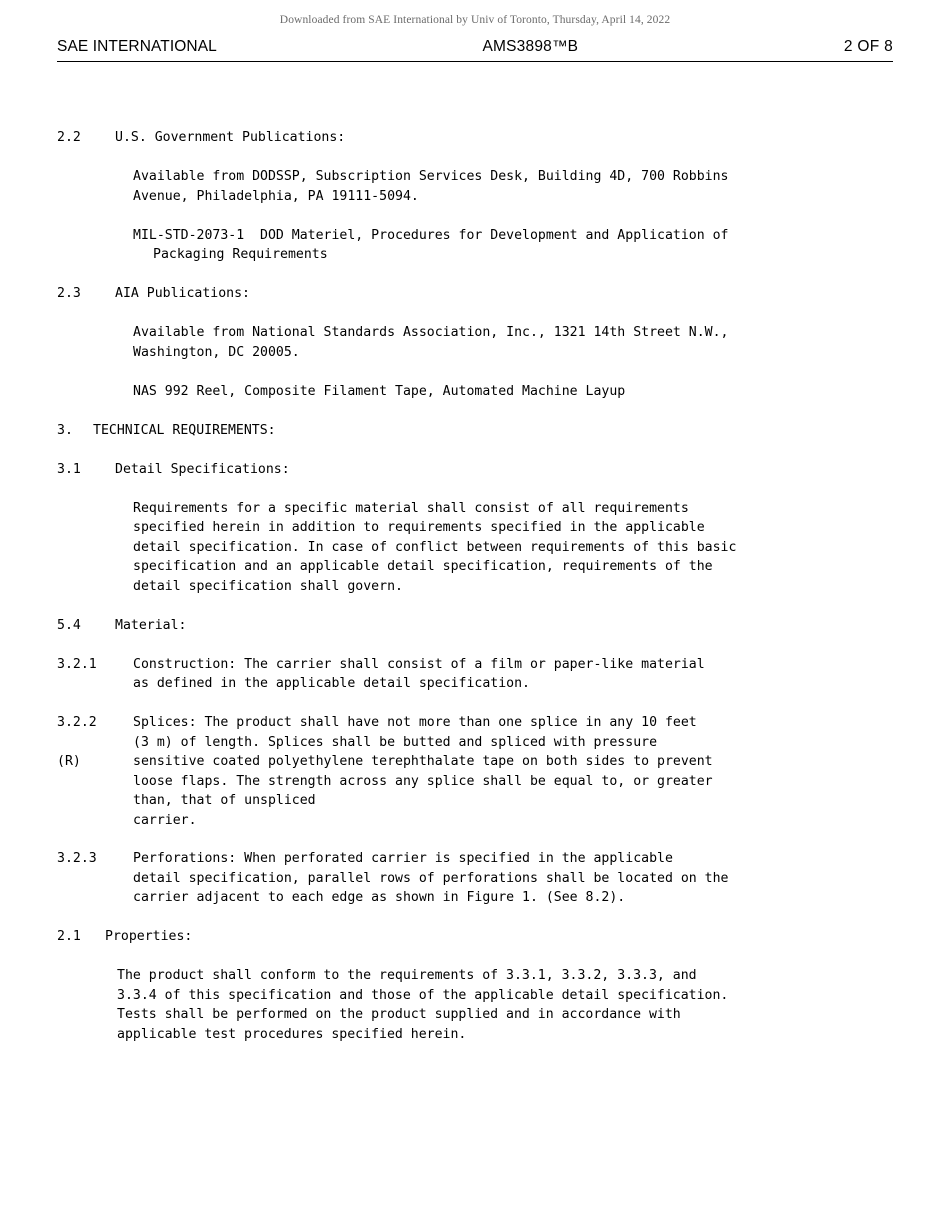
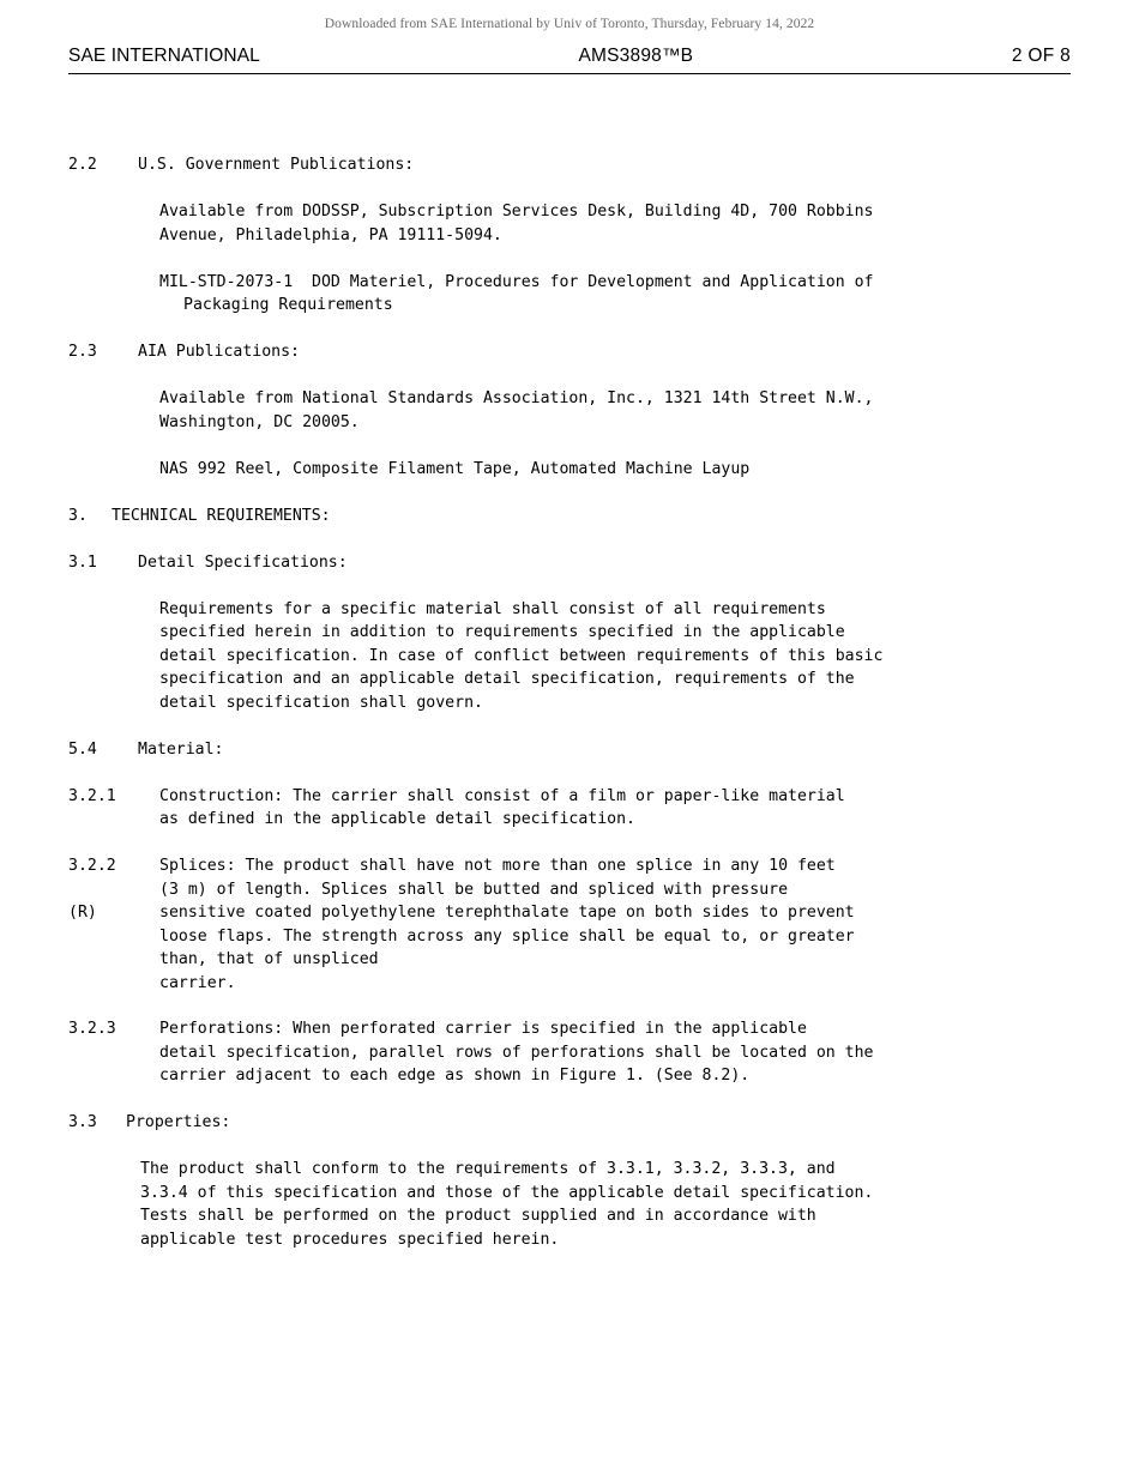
- Downloaded from SAE International by Univ of Toronto, Thursday, April 14, 2022
+ Downloaded from SAE International by Univ of Toronto, Thursday, February 14, 2022
  SAE INTERNATIONAL
  AMS3898™B
  2 OF 8
  2.2
  U.S. Government Publications:
  Available from DODSSP, Subscription Services Desk, Building 4D, 700 Robbins
  Avenue, Philadelphia, PA 19111-5094.
  MIL-STD-2073-1 DOD Materiel, Procedures for Development and Application of
  Packaging Requirements
  2.3
  AIA Publications:
  Available from National Standards Association, Inc., 1321 14th Street N.W.,
  Washington, DC 20005.
  NAS 992 Reel, Composite Filament Tape, Automated Machine Layup
  3.
  TECHNICAL REQUIREMENTS:
  3.1
  Detail Specifications:
  Requirements for a specific material shall consist of all requirements
  specified herein in addition to requirements specified in the applicable
  detail specification. In case of conflict between requirements of this basic
  specification and an applicable detail specification, requirements of the
  detail specification shall govern.
  5.4
  Material:
  3.2.1
  Construction: The carrier shall consist of a film or paper-like material
  as defined in the applicable detail specification.
  3.2.2
  Splices: The product shall have not more than one splice in any 10 feet
  (3 m) of length. Splices shall be butted and spliced with pressure
  sensitive coated polyethylene terephthalate tape on both sides to prevent
  loose flaps. The strength across any splice shall be equal to, or greater
  than, that of unspliced
  carrier.
  (R)
  3.2.3
  Perforations: When perforated carrier is specified in the applicable
  detail specification, parallel rows of perforations shall be located on the
  carrier adjacent to each edge as shown in Figure 1. (See 8.2).
- 2.1
+ 3.3
  Properties:
  The product shall conform to the requirements of 3.3.1, 3.3.2, 3.3.3, and
  3.3.4 of this specification and those of the applicable detail specification.
  Tests shall be performed on the product supplied and in accordance with
  applicable test procedures specified herein.
